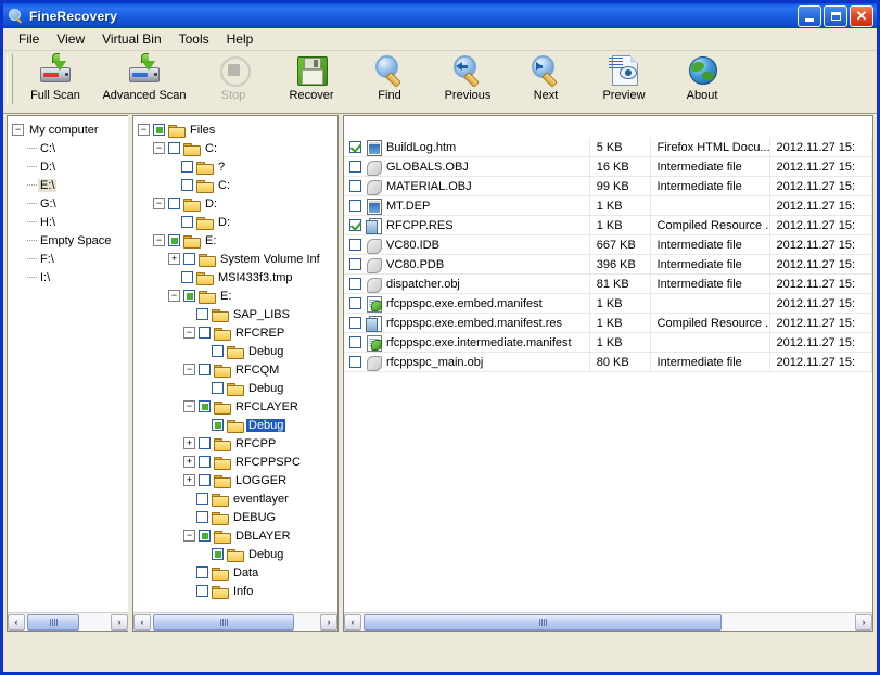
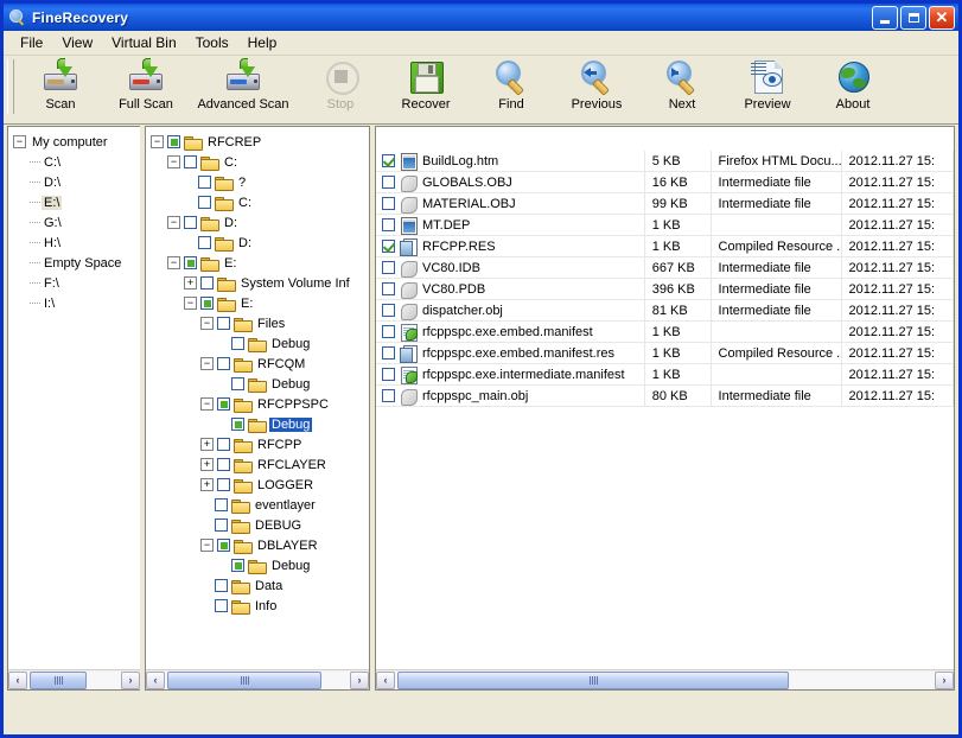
  FineRecovery
  ✕
  File
  View
  Virtual Bin
  Tools
  Help
+ Scan
  Full Scan
  Advanced Scan
  Stop
  Recover
  Find
  Previous
  Next
  Preview
  About
  −
  My computer
  C:\
  D:\
  E:\
  G:\
  H:\
  Empty Space
  F:\
  I:\
  ‹
  ›
  −
- Files
+ RFCREP
  −
  C:
  ?
  C:
  −
  D:
  D:
  −
  E:
  +
  System Volume Inf
- MSI433f3.tmp
  −
  E:
- SAP_LIBS
  −
- RFCREP
+ Files
  Debug
  −
  RFCQM
  Debug
  −
- RFCLAYER
+ RFCPPSPC
  Debug
  +
  RFCPP
  +
- RFCPPSPC
+ RFCLAYER
  +
  LOGGER
  eventlayer
  DEBUG
  −
  DBLAYER
  Debug
  Data
  Info
  ‹
  ›
  BuildLog.htm
  5 KB
  Firefox HTML Docu...
  2012.11.27 15:
  GLOBALS.OBJ
  16 KB
  Intermediate file
  2012.11.27 15:
  MATERIAL.OBJ
  99 KB
  Intermediate file
  2012.11.27 15:
  MT.DEP
  1 KB
  2012.11.27 15:
  RFCPP.RES
  1 KB
  Compiled Resource .
  2012.11.27 15:
  VC80.IDB
  667 KB
  Intermediate file
  2012.11.27 15:
  VC80.PDB
  396 KB
  Intermediate file
  2012.11.27 15:
  dispatcher.obj
  81 KB
  Intermediate file
  2012.11.27 15:
  rfcppspc.exe.embed.manifest
  1 KB
  2012.11.27 15:
  rfcppspc.exe.embed.manifest.res
  1 KB
  Compiled Resource .
  2012.11.27 15:
  rfcppspc.exe.intermediate.manifest
  1 KB
  2012.11.27 15:
  rfcppspc_main.obj
  80 KB
  Intermediate file
  2012.11.27 15:
  ‹
  ›
